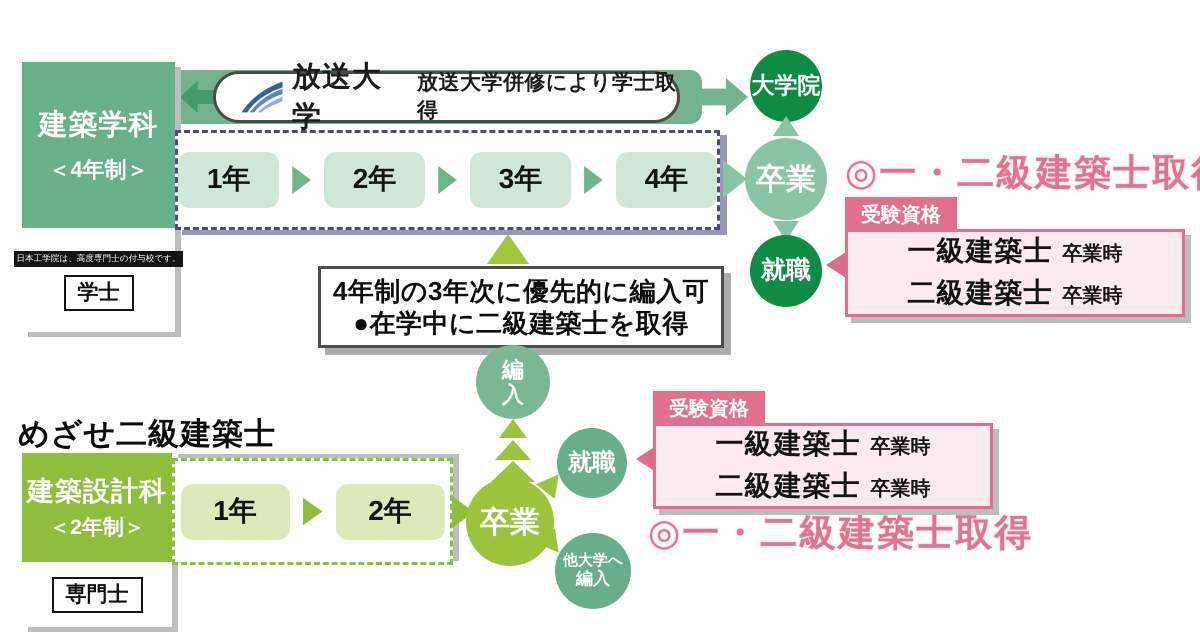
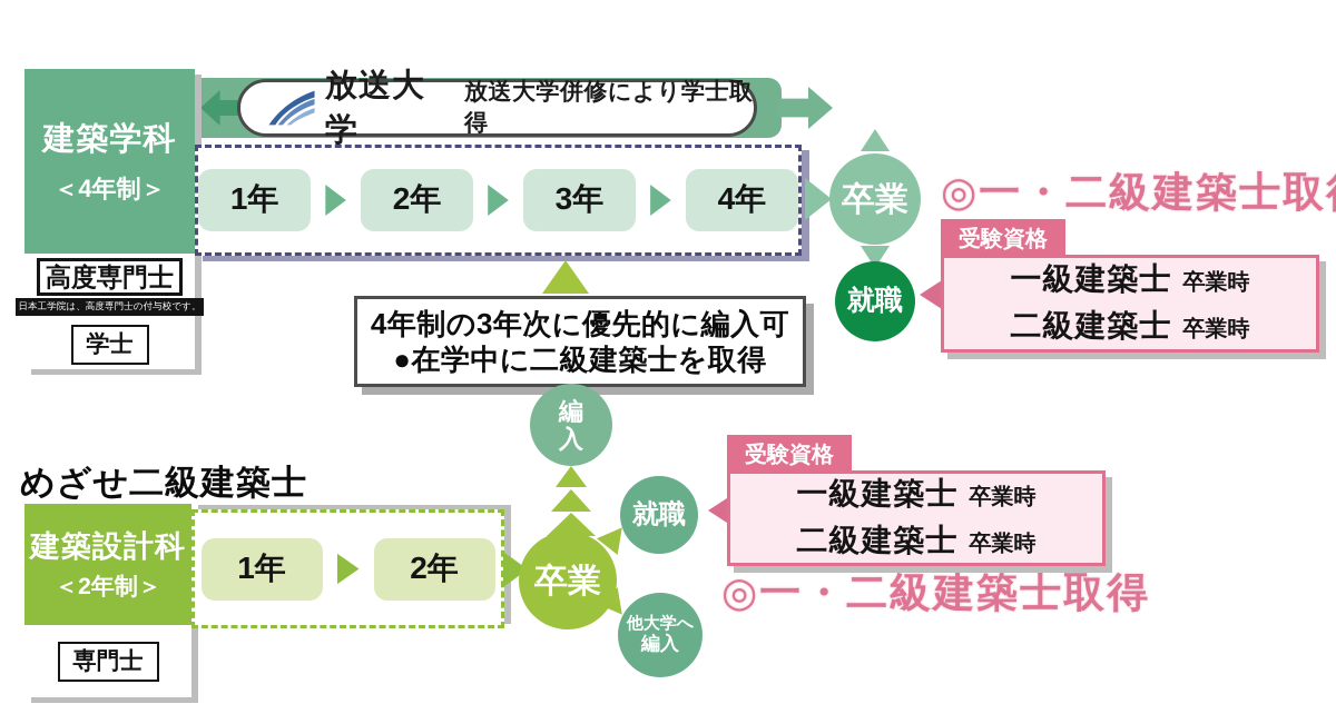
  放送大学
  放送大学併修により学士取得
  建築学科
  ＜4年制＞
+ 高度専門士
  日本工学院は、高度専門士の付与校です。
  学士
  1年
  2年
  3年
  4年
- 大学院
  卒業
  就職
  ◎一・二級建築士取
  受験資格
  一級建築士
  卒業時
  二級建築士
  卒業時
  4年制の3年次に優先的に編入可
  ●在学中に二級建築士を取得
  編入
  めざせ二級建築士
  建築設計科
  ＜2年制＞
  専門士
  1年
  2年
  卒業
  就職
  他大学へ
  編入
  受験資格
  一級建築士
  卒業時
  二級建築士
  卒業時
  ◎一・二級建築士取得
